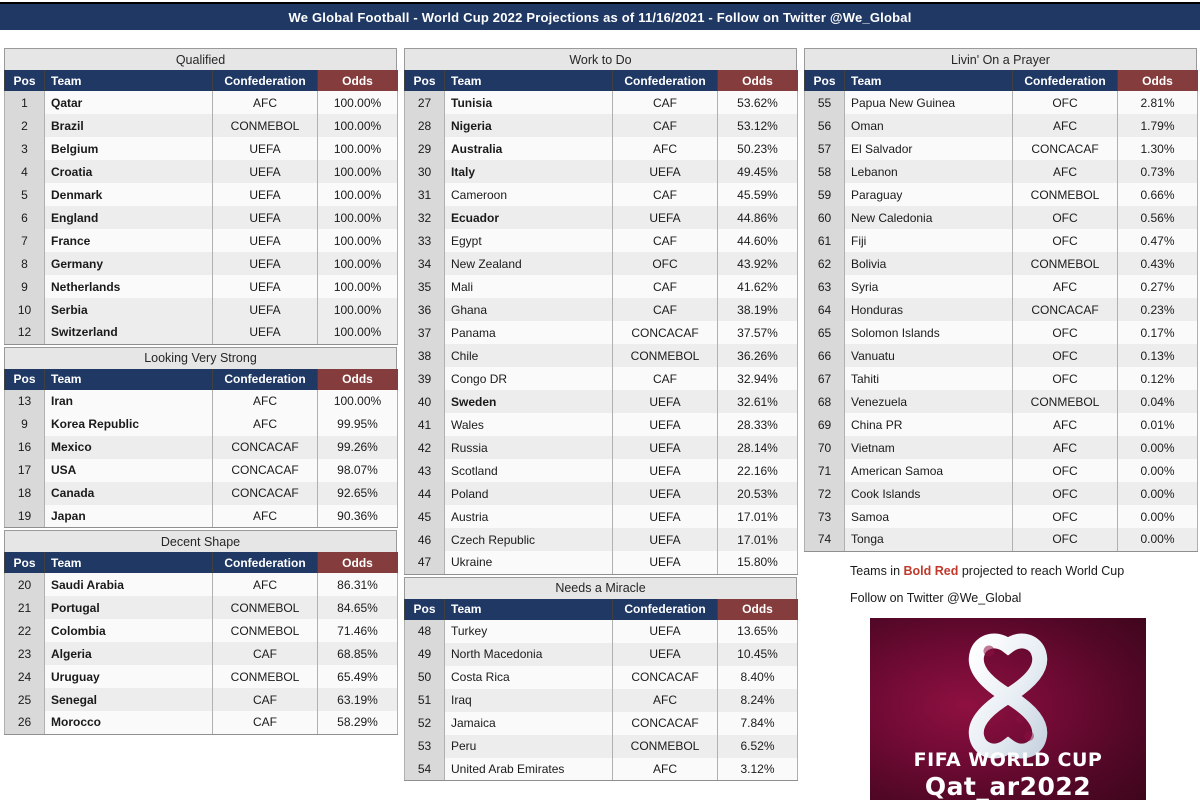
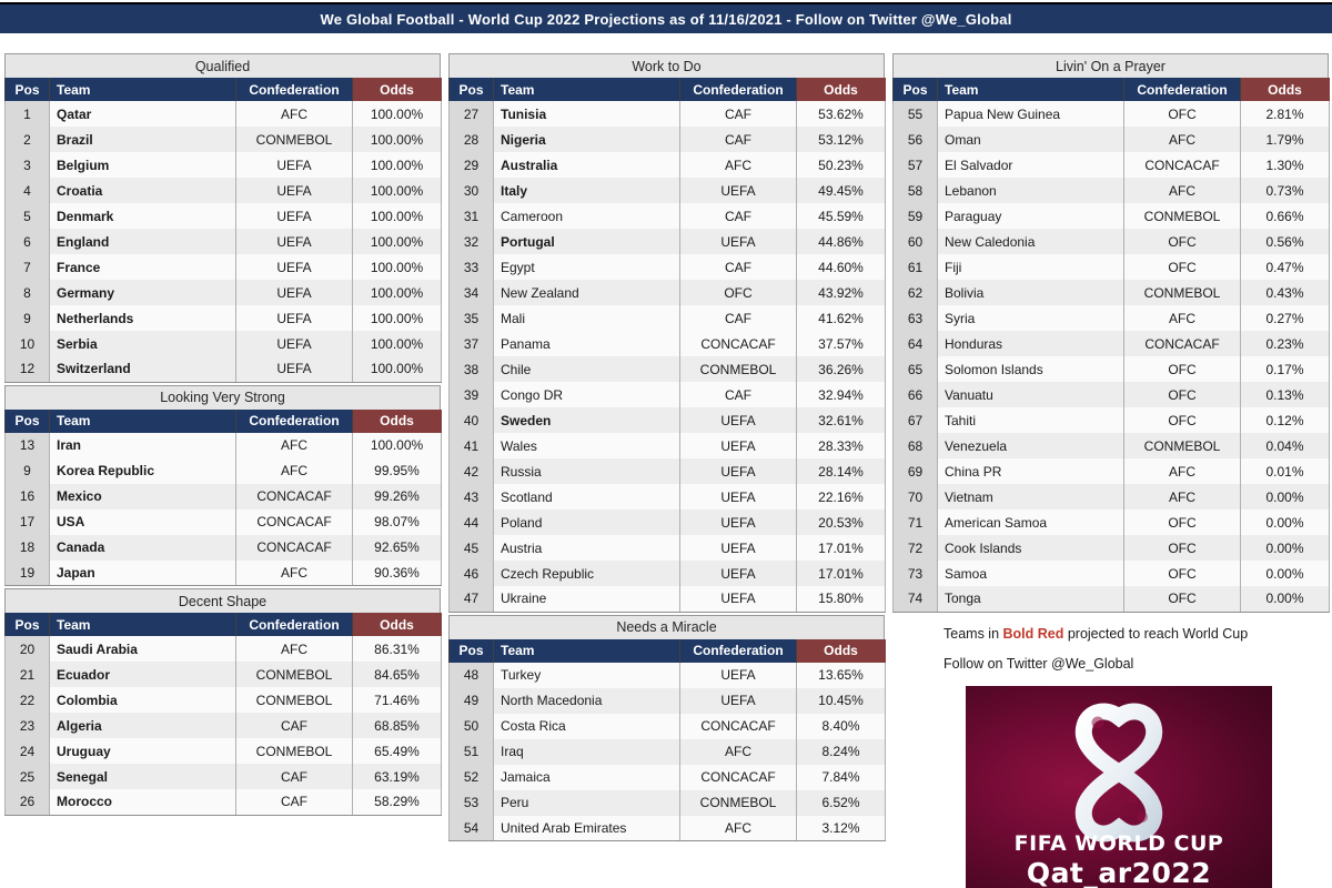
  We Global Football - World Cup 2022 Projections as of 11/16/2021 - Follow on Twitter @We_Global
  Qualified
  Pos	Team	Confederation	Odds
  1	Qatar	AFC	100.00%
  2	Brazil	CONMEBOL	100.00%
  3	Belgium	UEFA	100.00%
  4	Croatia	UEFA	100.00%
  5	Denmark	UEFA	100.00%
  6	England	UEFA	100.00%
  7	France	UEFA	100.00%
  8	Germany	UEFA	100.00%
  9	Netherlands	UEFA	100.00%
  10	Serbia	UEFA	100.00%
  12	Switzerland	UEFA	100.00%
  Looking Very Strong
  Pos	Team	Confederation	Odds
  13	Iran	AFC	100.00%
  9	Korea Republic	AFC	99.95%
  16	Mexico	CONCACAF	99.26%
  17	USA	CONCACAF	98.07%
  18	Canada	CONCACAF	92.65%
  19	Japan	AFC	90.36%
  Decent Shape
  Pos	Team	Confederation	Odds
  20	Saudi Arabia	AFC	86.31%
- 21	Portugal	CONMEBOL	84.65%
+ 21	Ecuador	CONMEBOL	84.65%
  22	Colombia	CONMEBOL	71.46%
  23	Algeria	CAF	68.85%
  24	Uruguay	CONMEBOL	65.49%
  25	Senegal	CAF	63.19%
  26	Morocco	CAF	58.29%
  Work to Do
  Pos	Team	Confederation	Odds
  27	Tunisia	CAF	53.62%
  28	Nigeria	CAF	53.12%
  29	Australia	AFC	50.23%
  30	Italy	UEFA	49.45%
  31	Cameroon	CAF	45.59%
- 32	Ecuador	UEFA	44.86%
+ 32	Portugal	UEFA	44.86%
  33	Egypt	CAF	44.60%
  34	New Zealand	OFC	43.92%
  35	Mali	CAF	41.62%
- 36	Ghana	CAF	38.19%
  37	Panama	CONCACAF	37.57%
  38	Chile	CONMEBOL	36.26%
  39	Congo DR	CAF	32.94%
  40	Sweden	UEFA	32.61%
  41	Wales	UEFA	28.33%
  42	Russia	UEFA	28.14%
  43	Scotland	UEFA	22.16%
  44	Poland	UEFA	20.53%
  45	Austria	UEFA	17.01%
  46	Czech Republic	UEFA	17.01%
  47	Ukraine	UEFA	15.80%
  Needs a Miracle
  Pos	Team	Confederation	Odds
  48	Turkey	UEFA	13.65%
  49	North Macedonia	UEFA	10.45%
  50	Costa Rica	CONCACAF	8.40%
  51	Iraq	AFC	8.24%
  52	Jamaica	CONCACAF	7.84%
  53	Peru	CONMEBOL	6.52%
  54	United Arab Emirates	AFC	3.12%
  Livin' On a Prayer
  Pos	Team	Confederation	Odds
  55	Papua New Guinea	OFC	2.81%
  56	Oman	AFC	1.79%
  57	El Salvador	CONCACAF	1.30%
  58	Lebanon	AFC	0.73%
  59	Paraguay	CONMEBOL	0.66%
  60	New Caledonia	OFC	0.56%
  61	Fiji	OFC	0.47%
  62	Bolivia	CONMEBOL	0.43%
  63	Syria	AFC	0.27%
  64	Honduras	CONCACAF	0.23%
  65	Solomon Islands	OFC	0.17%
  66	Vanuatu	OFC	0.13%
  67	Tahiti	OFC	0.12%
  68	Venezuela	CONMEBOL	0.04%
  69	China PR	AFC	0.01%
  70	Vietnam	AFC	0.00%
  71	American Samoa	OFC	0.00%
  72	Cook Islands	OFC	0.00%
  73	Samoa	OFC	0.00%
  74	Tonga	OFC	0.00%
  Teams in Bold Red projected to reach World Cup
  Follow on Twitter @We_Global
  FIFA WORLD CUP
  Qat_ar2022
